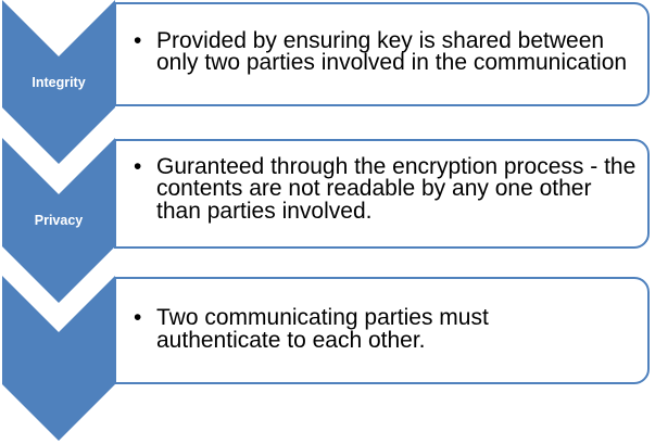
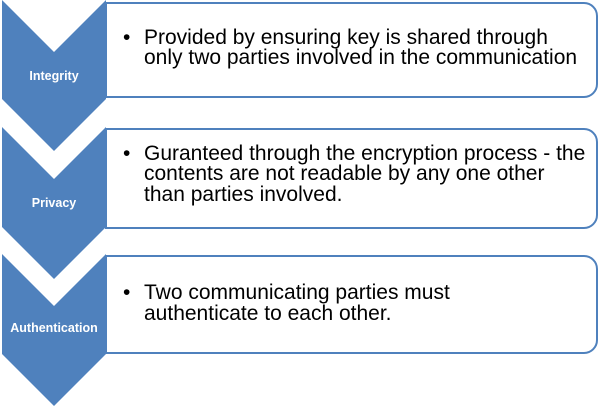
  Integrity
  Privacy
+ Authentication
  •
- Provided by ensuring key is shared between only two parties involved in the communication
+ Provided by ensuring key is shared through only two parties involved in the communication
  •
  Guranteed through the encryption process - the contents are not readable by any one other than parties involved.
  •
  Two communicating parties must authenticate to each other.
